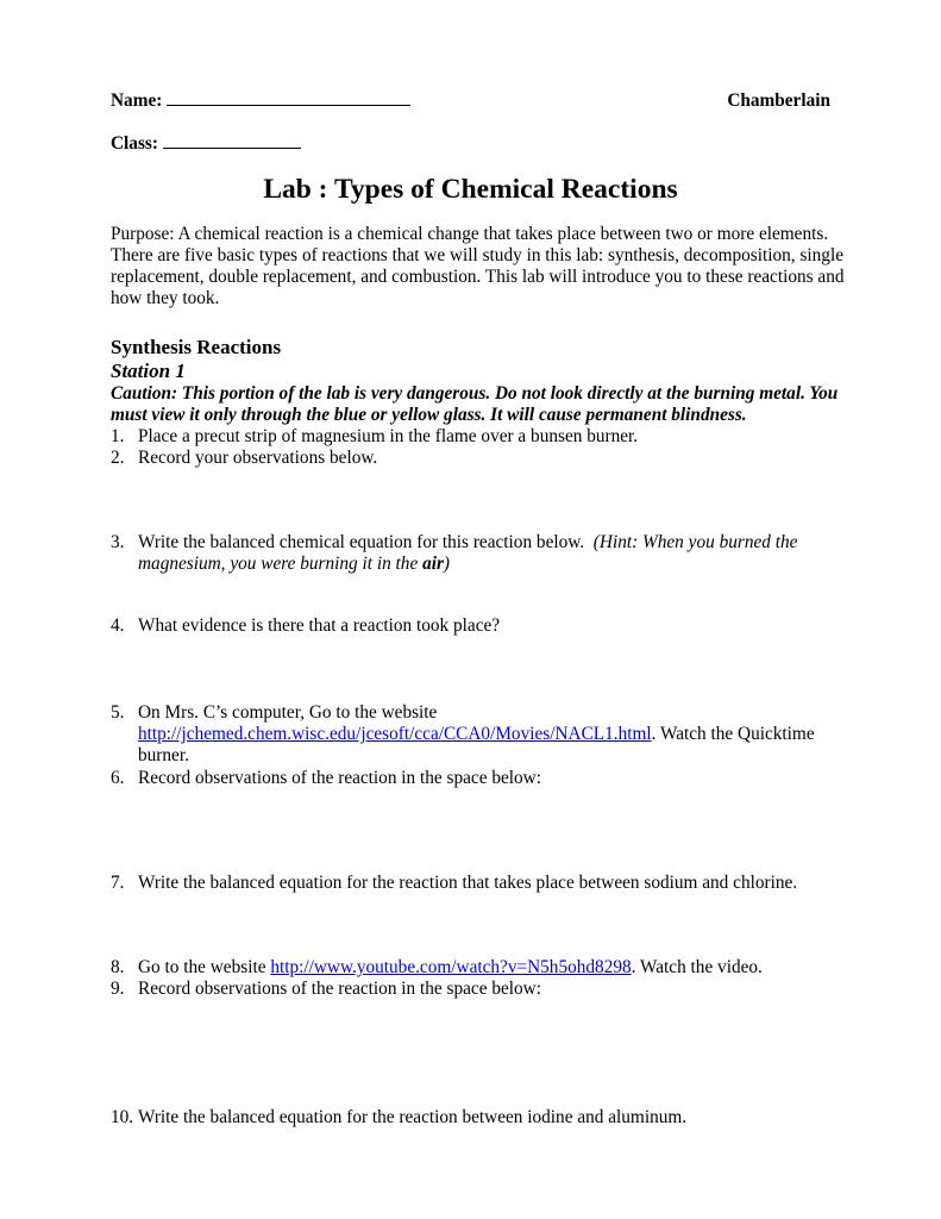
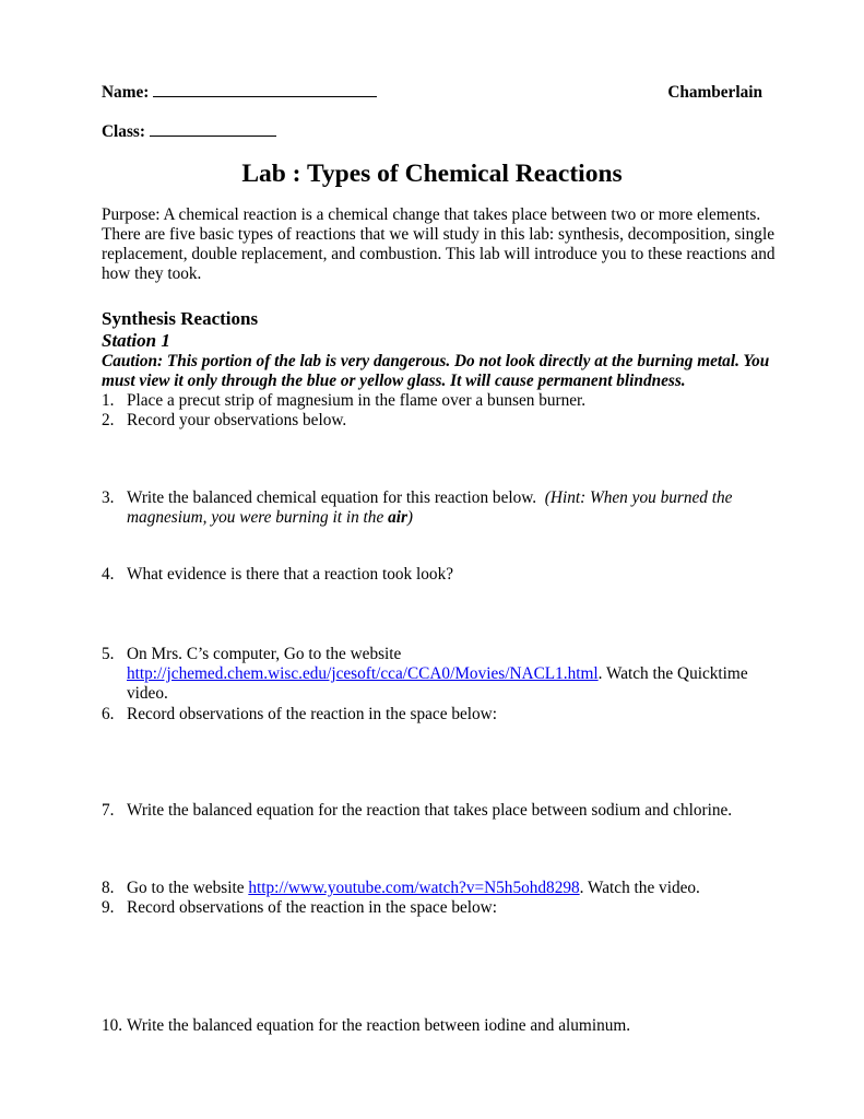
  Name:
  Chamberlain
  Class:
  Lab : Types of Chemical Reactions
  Purpose: A chemical reaction is a chemical change that takes place between two or more elements. There are five basic types of reactions that we will study in this lab: synthesis, decomposition, single replacement, double replacement, and combustion. This lab will introduce you to these reactions and how they took.
  Synthesis Reactions
  Station 1
  Caution: This portion of the lab is very dangerous. Do not look directly at the burning metal. You must view it only through the blue or yellow glass. It will cause permanent blindness.
  1.
  Place a precut strip of magnesium in the flame over a bunsen burner.
  2.
  Record your observations below.
  3.
  Write the balanced chemical equation for this reaction below. (Hint: When you burned the magnesium, you were burning it in the air)
  4.
- What evidence is there that a reaction took place?
+ What evidence is there that a reaction took look?
  5.
  On Mrs. C’s computer, Go to the website
- http://jchemed.chem.wisc.edu/jcesoft/cca/CCA0/Movies/NACL1.html. Watch the Quicktime burner.
+ http://jchemed.chem.wisc.edu/jcesoft/cca/CCA0/Movies/NACL1.html. Watch the Quicktime video.
  6.
  Record observations of the reaction in the space below:
  7.
  Write the balanced equation for the reaction that takes place between sodium and chlorine.
  8.
  Go to the website http://www.youtube.com/watch?v=N5h5ohd8298. Watch the video.
  9.
  Record observations of the reaction in the space below:
  10.
  Write the balanced equation for the reaction between iodine and aluminum.
